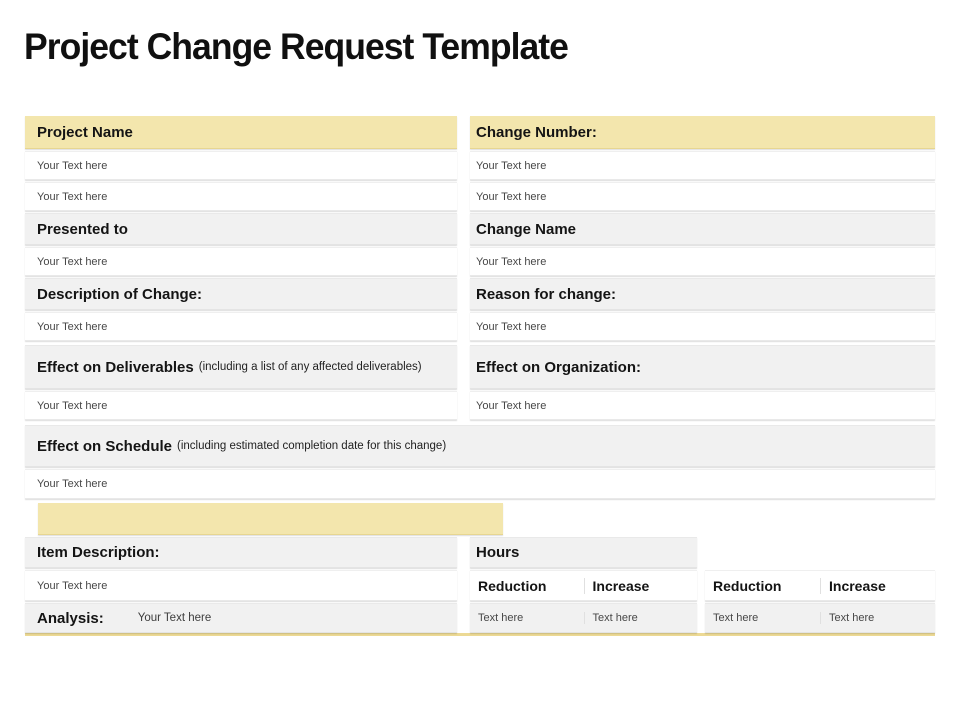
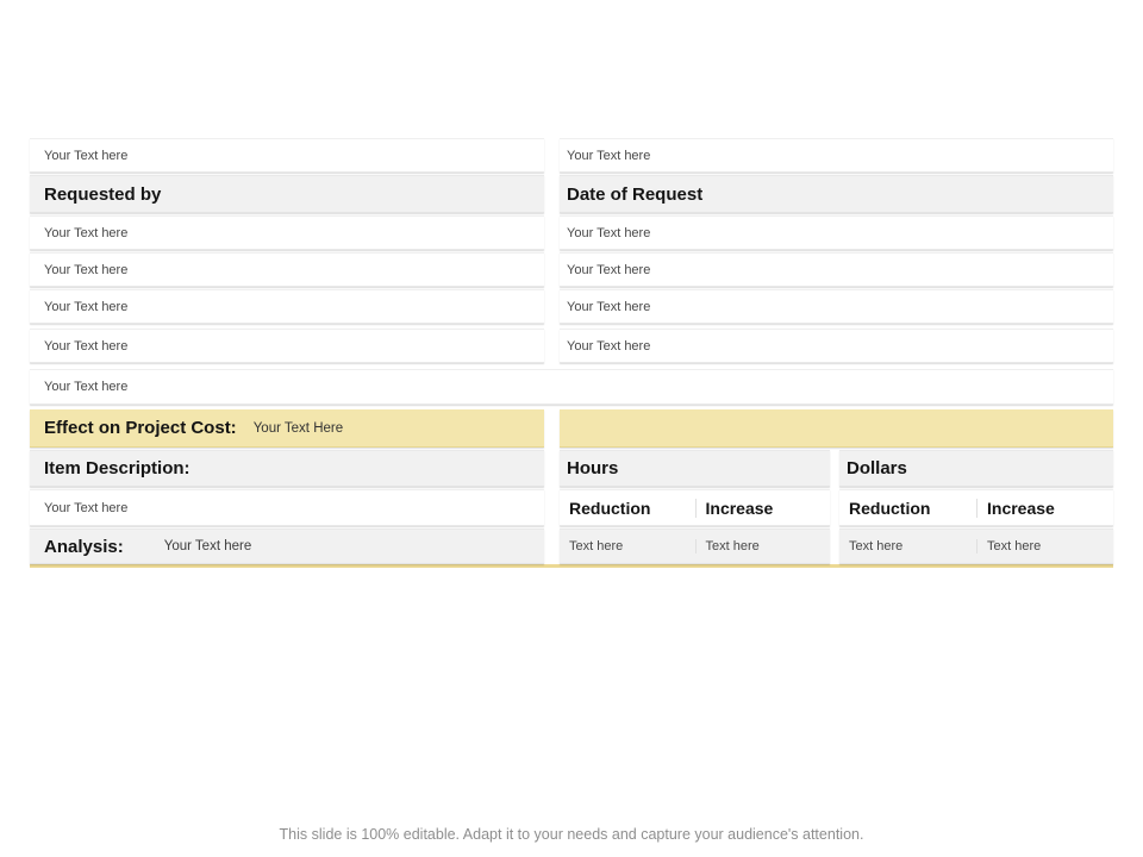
- Project Change Request Template
- Project Name
- Change Number:
  Your Text here
  Your Text here
+ Requested by
+ Date of Request
  Your Text here
  Your Text here
- Presented to
- Change Name
  Your Text here
  Your Text here
- Description of Change:
- Reason for change:
  Your Text here
  Your Text here
- Effect on Deliverables
- (including a list of any affected deliverables)
- Effect on Organization:
  Your Text here
  Your Text here
- Effect on Schedule
- (including estimated completion date for this change)
  Your Text here
+ Effect on Project Cost:
+ Your Text Here
  Item Description:
  Hours
+ Dollars
  Your Text here
  Reduction
  Increase
  Reduction
  Increase
  Analysis:
  Your Text here
  Text here
  Text here
  Text here
  Text here
+ This slide is 100% editable. Adapt it to your needs and capture your audience's attention.
